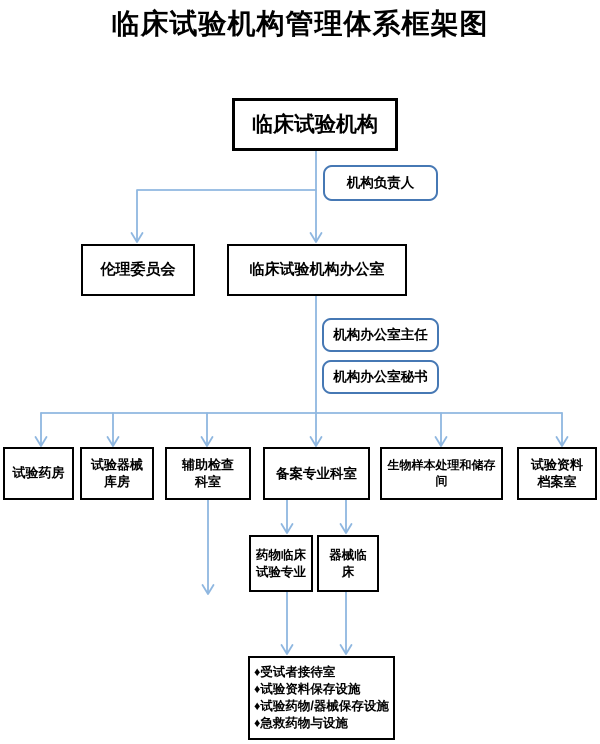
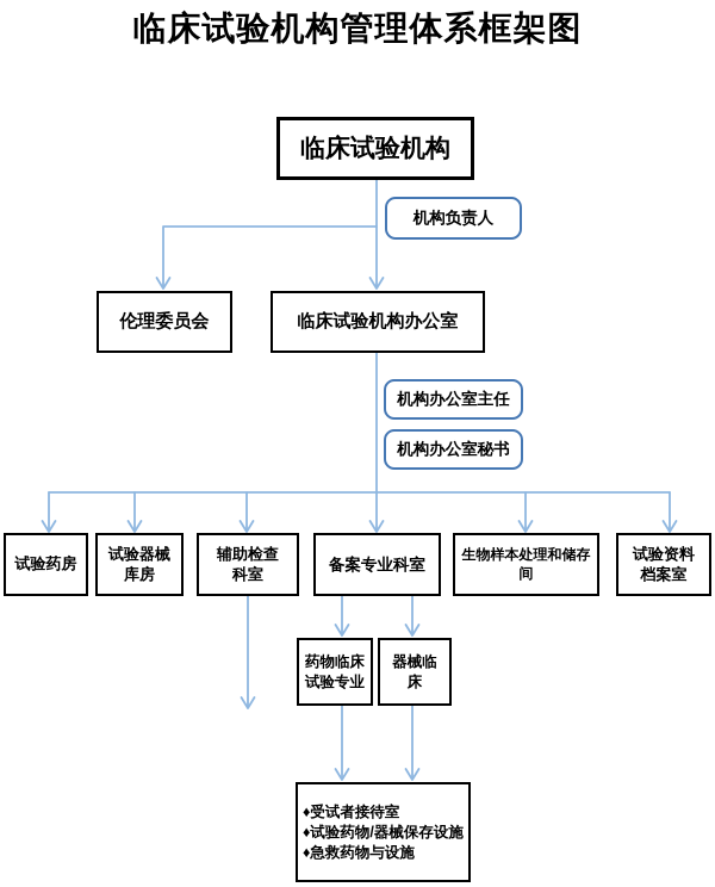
  临床试验机构管理体系框架图
  临床试验机构
  机构负责人
  伦理委员会
  临床试验机构办公室
  机构办公室主任
  机构办公室秘书
  试验药房
  试验器械
  库房
  辅助检查
  科室
  备案专业科室
  生物样本处理和储存间
  试验资料
  档案室
  药物临床
  试验专业
  器械临
  床
  ♦受试者接待室
- ♦试验资料保存设施
  ♦试验药物/器械保存设施
  ♦急救药物与设施
